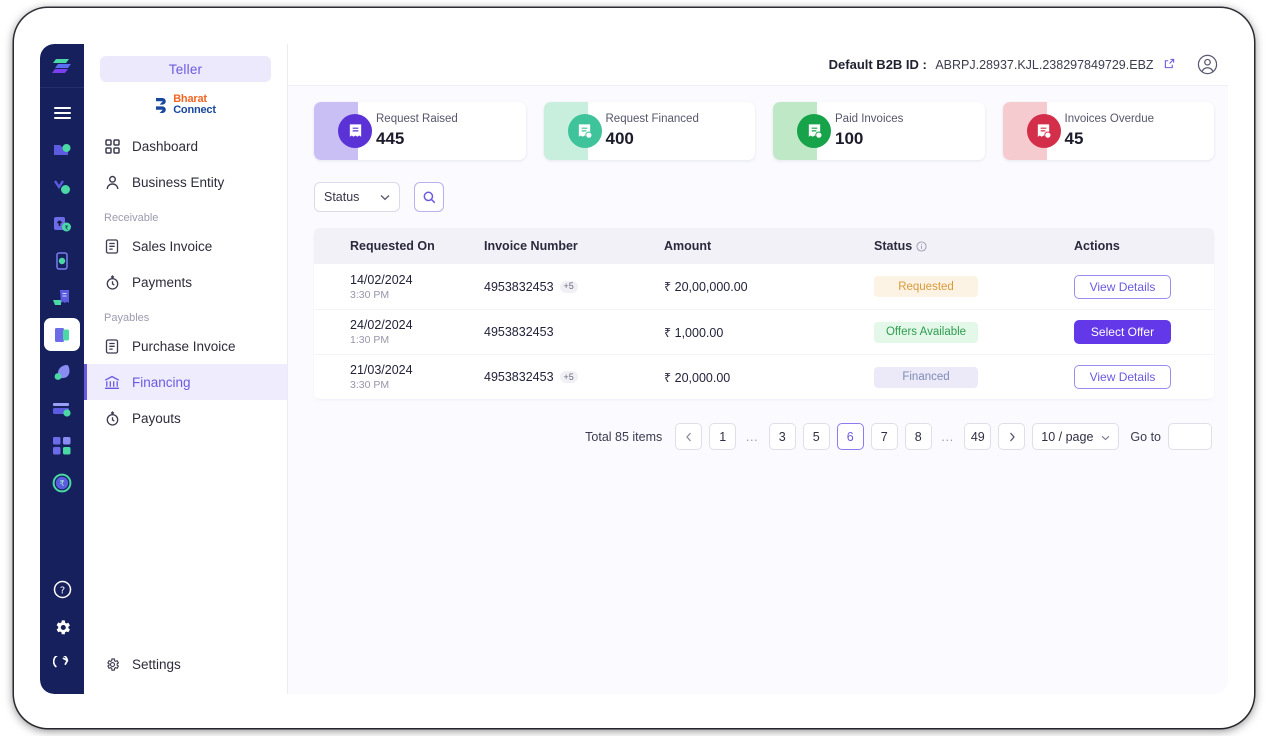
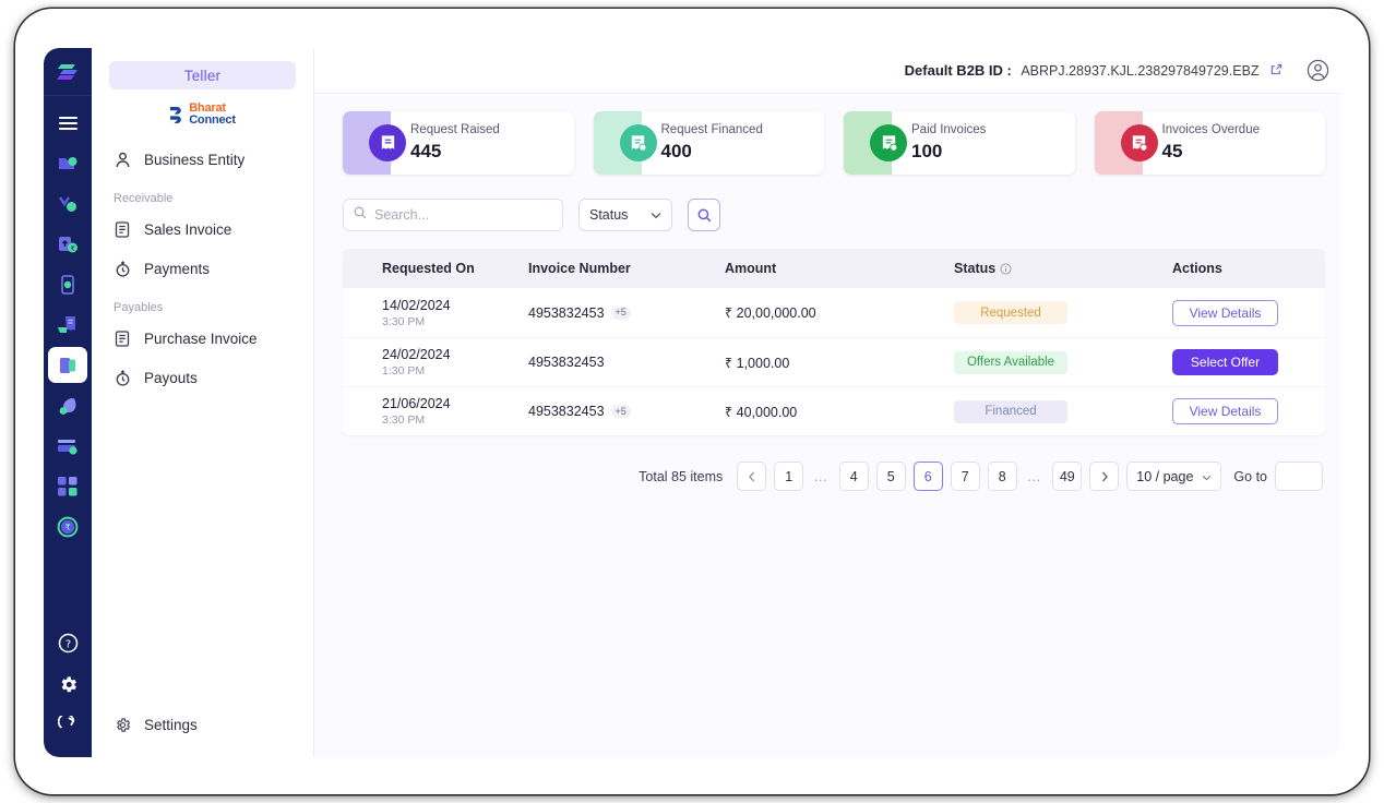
  ₹
  ?
  Teller
  Bharat
  Connect
- Dashboard
  Business Entity
  Receivable
  Sales Invoice
  Payments
  Payables
  Purchase Invoice
- Financing
  Payouts
  Settings
  Default B2B ID : ABRPJ.28937.KJL.238297849729.EBZ
  Request Raised
  445
  Request Financed
  400
  Paid Invoices
  100
  Invoices Overdue
  45
+ Search...
  Status
  Requested On
  Invoice Number
  Amount
  Status
  Actions
  14/02/2024
  3:30 PM
  4953832453
  +5
  ₹ 20,00,000.00
  Requested
  View Details
  24/02/2024
  1:30 PM
  4953832453
  ₹ 1,000.00
  Offers Available
  Select Offer
- 21/03/2024
+ 21/06/2024
  3:30 PM
  4953832453
  +5
- ₹ 20,000.00
+ ₹ 40,000.00
  Financed
  View Details
  Total 85 items
  1
  …
- 3
+ 4
  5
  6
  7
  8
  …
  49
  10 / page
  Go to
